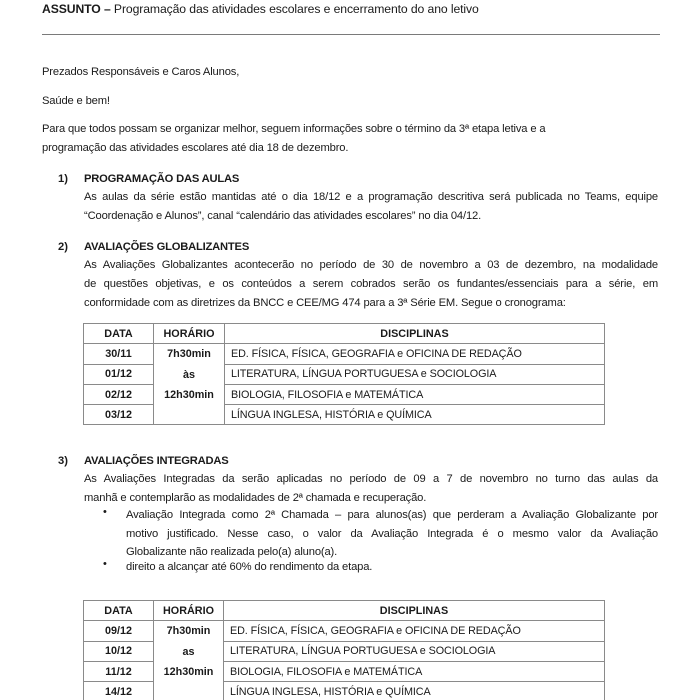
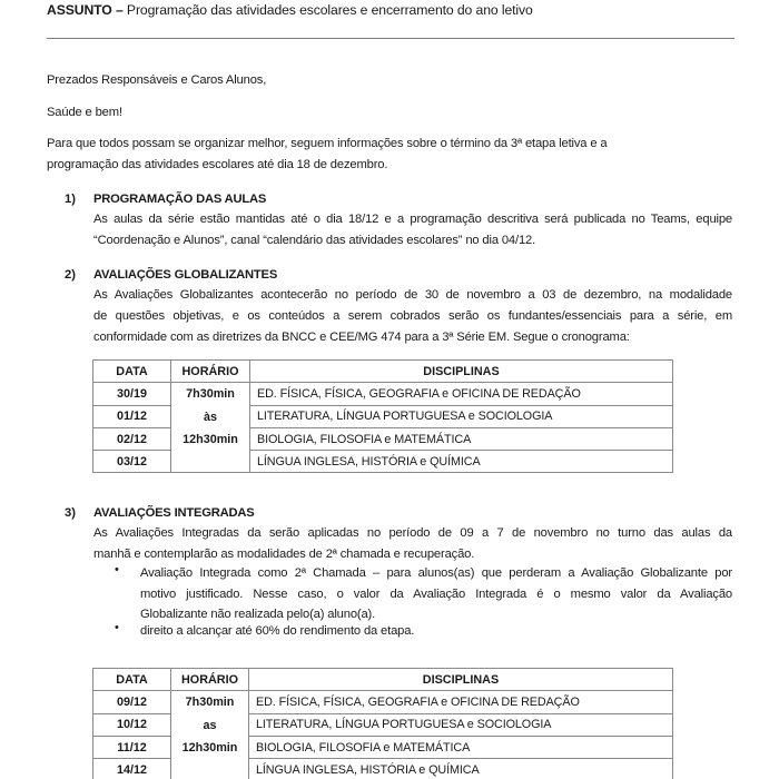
  ASSUNTO – Programação das atividades escolares e encerramento do ano letivo
  Prezados Responsáveis e Caros Alunos,
  Saúde e bem!
  Para que todos possam se organizar melhor, seguem informações sobre o término da 3ª etapa letiva e a
  programação das atividades escolares até dia 18 de dezembro.
  1)
  PROGRAMAÇÃO DAS AULAS
  As aulas da série estão mantidas até o dia 18/12 e a programação descritiva será publicada no Teams, equipe
  “Coordenação e Alunos”, canal “calendário das atividades escolares” no dia 04/12.
  2)
  AVALIAÇÕES GLOBALIZANTES
  As Avaliações Globalizantes acontecerão no período de 30 de novembro a 03 de dezembro, na modalidade
  de questões objetivas, e os conteúdos a serem cobrados serão os fundantes/essenciais para a série, em
  conformidade com as diretrizes da BNCC e CEE/MG 474 para a 3ª Série EM. Segue o cronograma:
  DATA	HORÁRIO	DISCIPLINAS
- 30/11	7h30min às 12h30min	ED. FÍSICA, FÍSICA, GEOGRAFIA e OFICINA DE REDAÇÃO
+ 30/19	7h30min às 12h30min	ED. FÍSICA, FÍSICA, GEOGRAFIA e OFICINA DE REDAÇÃO
  01/12	LITERATURA, LÍNGUA PORTUGUESA e SOCIOLOGIA
  02/12	BIOLOGIA, FILOSOFIA e MATEMÁTICA
  03/12	LÍNGUA INGLESA, HISTÓRIA e QUÍMICA
  3)
  AVALIAÇÕES INTEGRADAS
  As Avaliações Integradas da serão aplicadas no período de 09 a 7 de novembro no turno das aulas da
  manhã e contemplarão as modalidades de 2ª chamada e recuperação.
  •
  Avaliação Integrada como 2ª Chamada – para alunos(as) que perderam a Avaliação Globalizante por
  motivo justificado. Nesse caso, o valor da Avaliação Integrada é o mesmo valor da Avaliação
  Globalizante não realizada pelo(a) aluno(a).
  •
  direito a alcançar até 60% do rendimento da etapa.
  DATA	HORÁRIO	DISCIPLINAS
  09/12	7h30min as 12h30min	ED. FÍSICA, FÍSICA, GEOGRAFIA e OFICINA DE REDAÇÃO
  10/12	LITERATURA, LÍNGUA PORTUGUESA e SOCIOLOGIA
  11/12	BIOLOGIA, FILOSOFIA e MATEMÁTICA
  14/12	LÍNGUA INGLESA, HISTÓRIA e QUÍMICA
